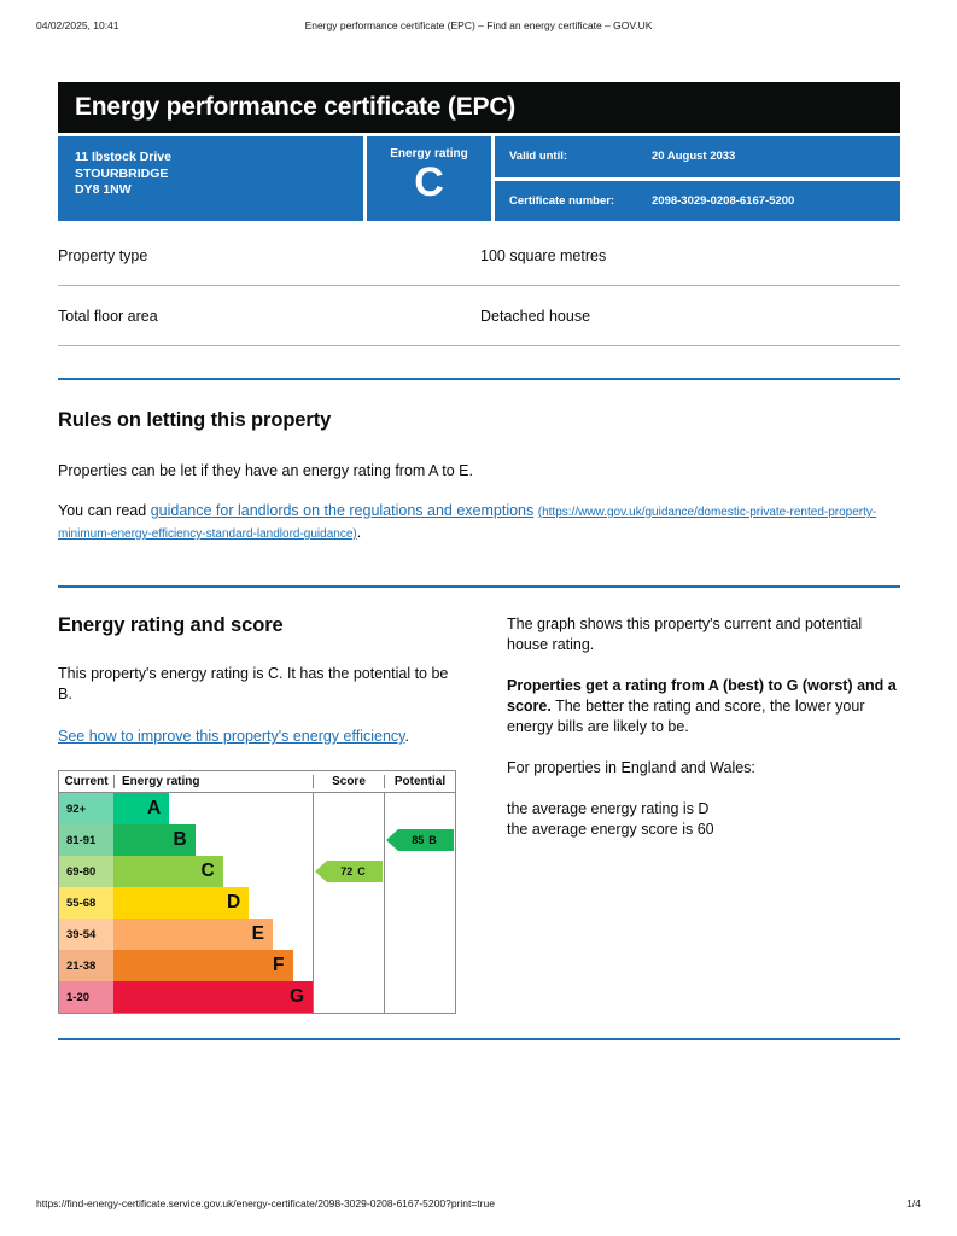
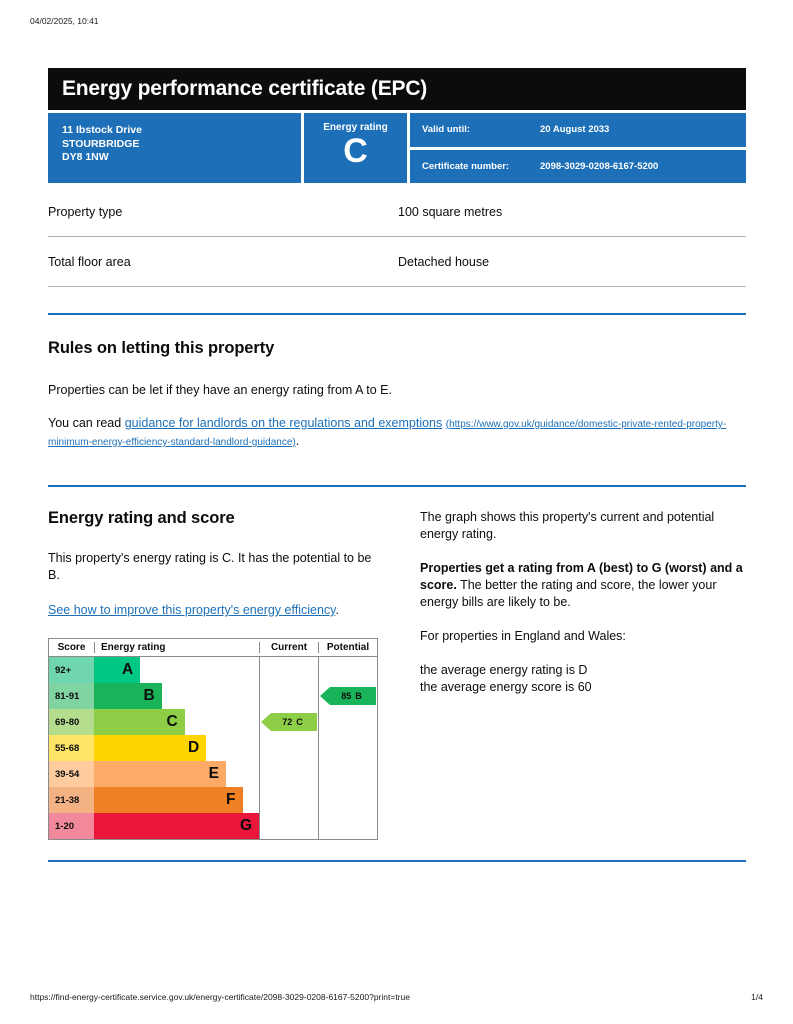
  04/02/2025, 10:41
- Energy performance certificate (EPC) – Find an energy certificate – GOV.UK
  Energy performance certificate (EPC)
  11 Ibstock Drive
  STOURBRIDGE
  DY8 1NW
  Energy rating
  C
  Valid until:
  20 August 2033
  Certificate number:
  2098-3029-0208-6167-5200
  Property type
  100 square metres
  Total floor area
  Detached house
  Rules on letting this property
  Properties can be let if they have an energy rating from A to E.
  You can read guidance for landlords on the regulations and exemptions (https://www.gov.uk/guidance/domestic-private-rented-property-minimum-energy-efficiency-standard-landlord-guidance).
  Energy rating and score
  This property's energy rating is C. It has the potential to be B.
  See how to improve this property's energy efficiency.
- Current
+ Score
  Energy rating
- Score
+ Current
  Potential
  92+
  A
  81-91
  B
  85 B
  69-80
  C
  72 C
  55-68
  D
  39-54
  E
  21-38
  F
  1-20
  G
- The graph shows this property's current and potential house rating.
+ The graph shows this property's current and potential energy rating.
  Properties get a rating from A (best) to G (worst) and a score. The better the rating and score, the lower your energy bills are likely to be.
  For properties in England and Wales:
  the average energy rating is D
  the average energy score is 60
  https://find-energy-certificate.service.gov.uk/energy-certificate/2098-3029-0208-6167-5200?print=true
  1/4
